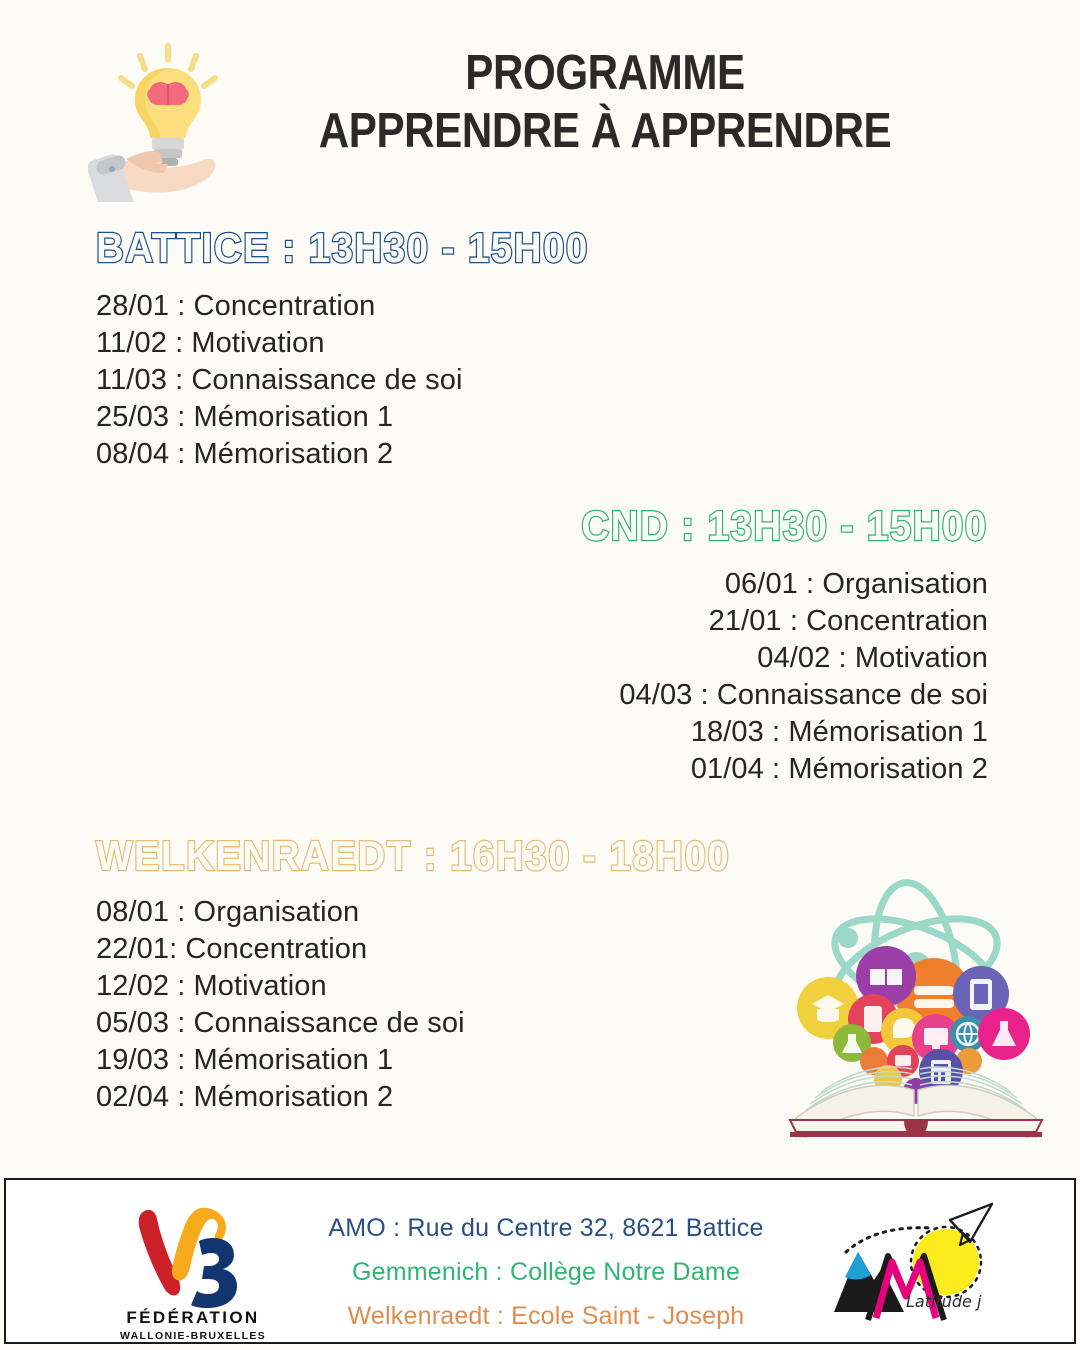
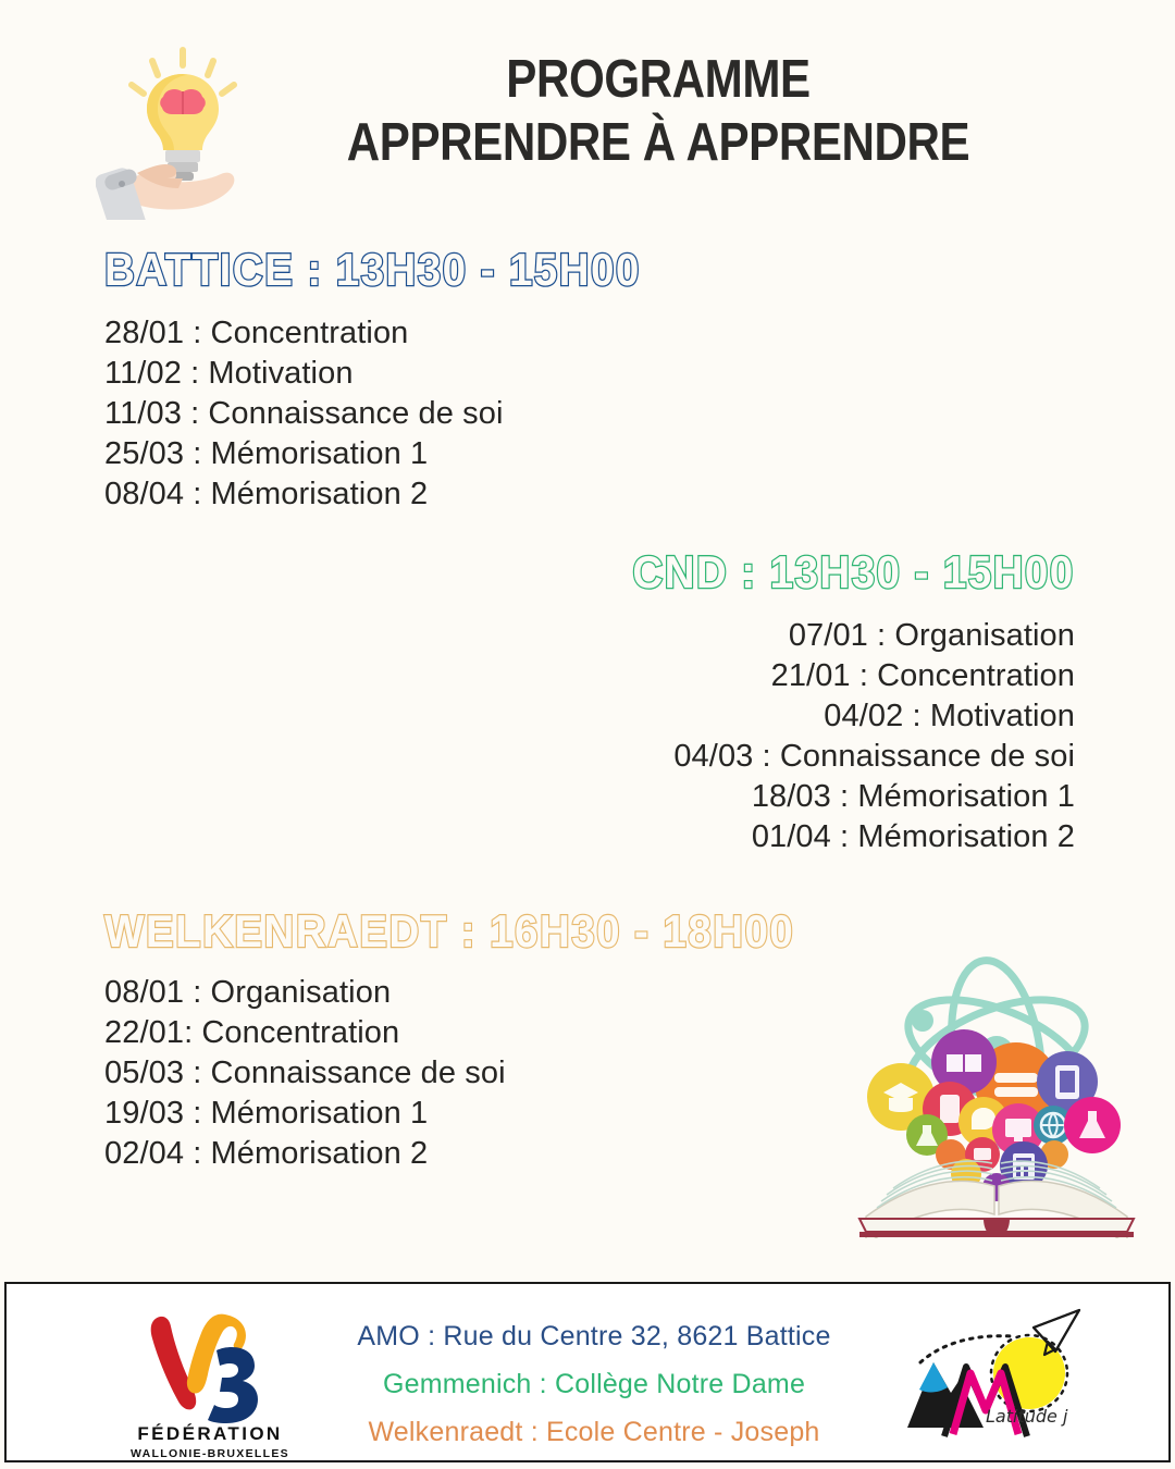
  PROGRAMME
  APPRENDRE À APPRENDRE
  BATTICE : 13H30 - 15H00
  28/01 : Concentration
  11/02 : Motivation
  11/03 : Connaissance de soi
  25/03 : Mémorisation 1
  08/04 : Mémorisation 2
  CND : 13H30 - 15H00
- 06/01 : Organisation
+ 07/01 : Organisation
  21/01 : Concentration
  04/02 : Motivation
  04/03 : Connaissance de soi
  18/03 : Mémorisation 1
  01/04 : Mémorisation 2
  WELKENRAEDT : 16H30 - 18H00
  08/01 : Organisation
  22/01: Concentration
- 12/02 : Motivation
  05/03 : Connaissance de soi
  19/03 : Mémorisation 1
  02/04 : Mémorisation 2
  FÉDÉRATION
  WALLONIE-BRUXELLES
  AMO : Rue du Centre 32, 8621 Battice
  Gemmenich : Collège Notre Dame
- Welkenraedt : Ecole Saint - Joseph
+ Welkenraedt : Ecole Centre - Joseph
  Latitude j
